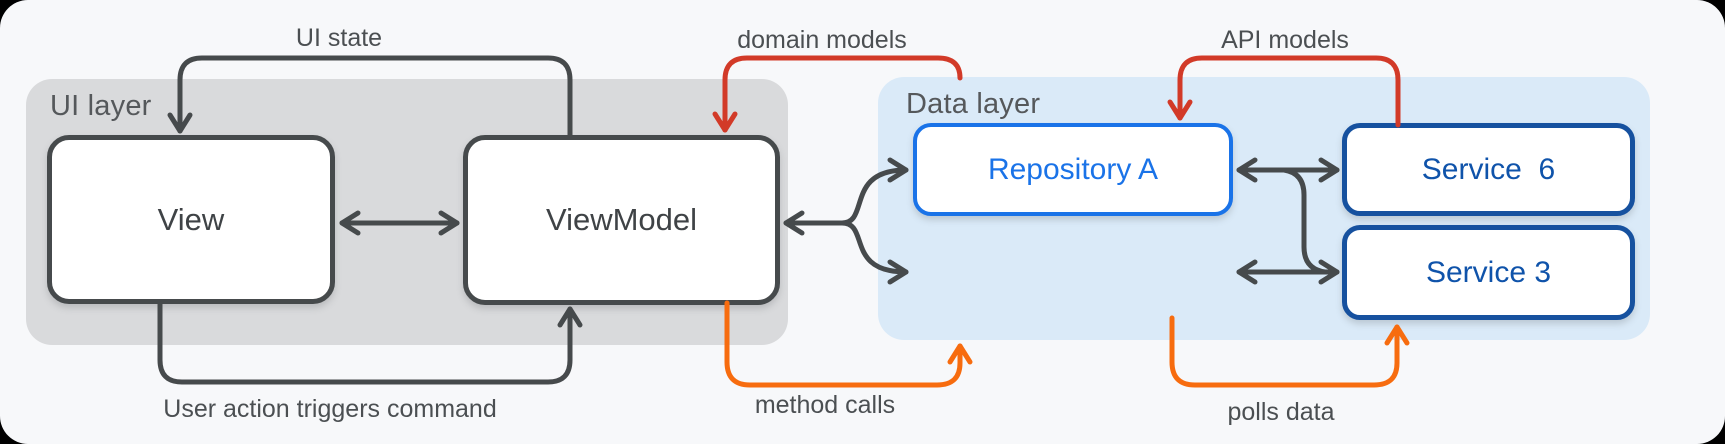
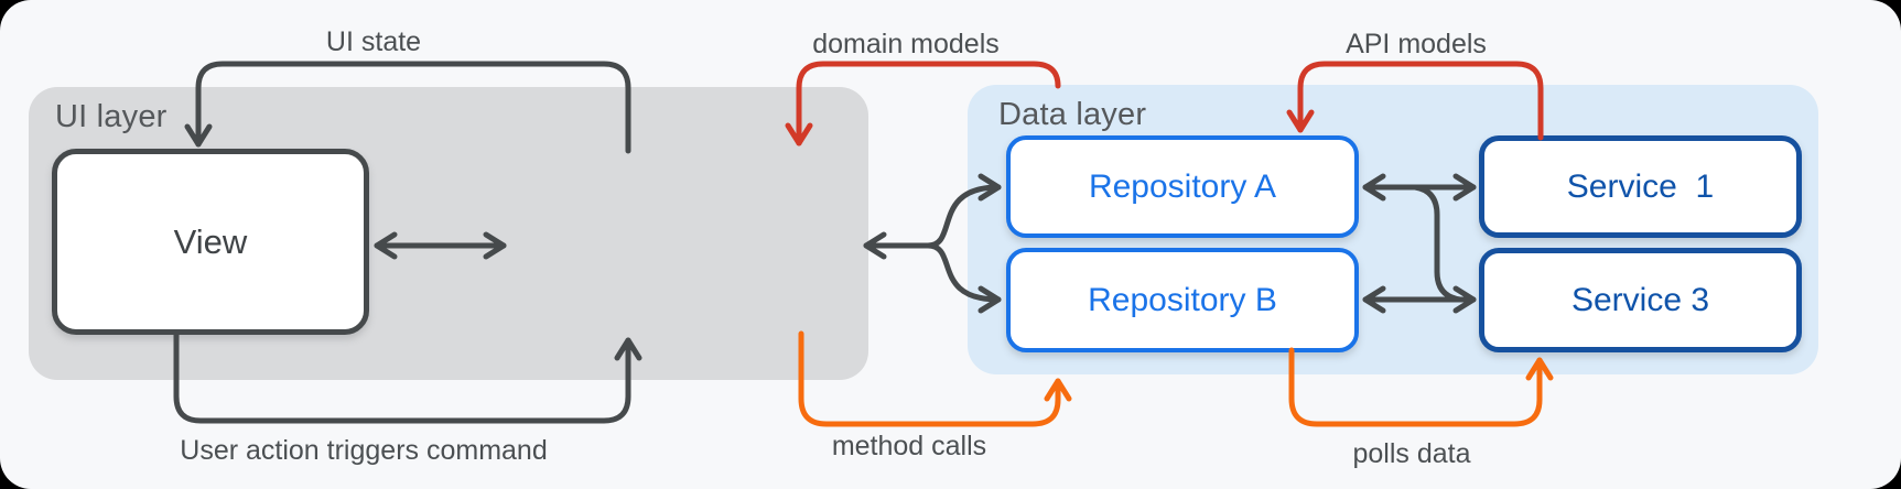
  UI layer
  Data layer
  View
- ViewModel
  Repository A
+ Repository B
- Service 6
+ Service 1
  Service 3
  UI state
  domain models
  API models
  User action triggers command
  method calls
  polls data
